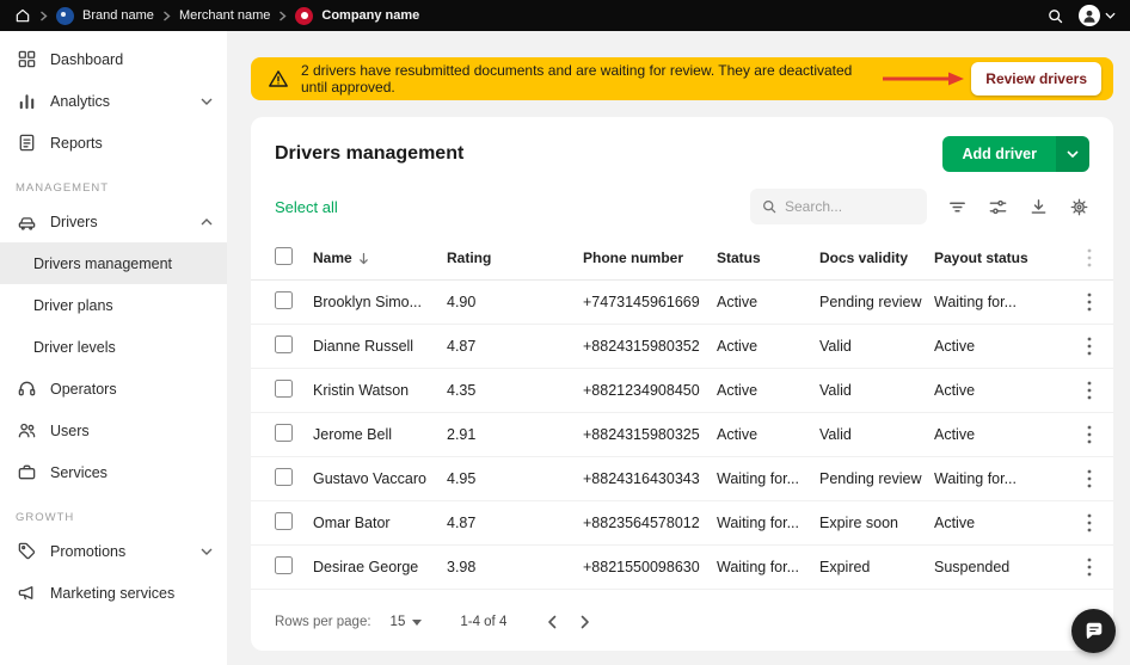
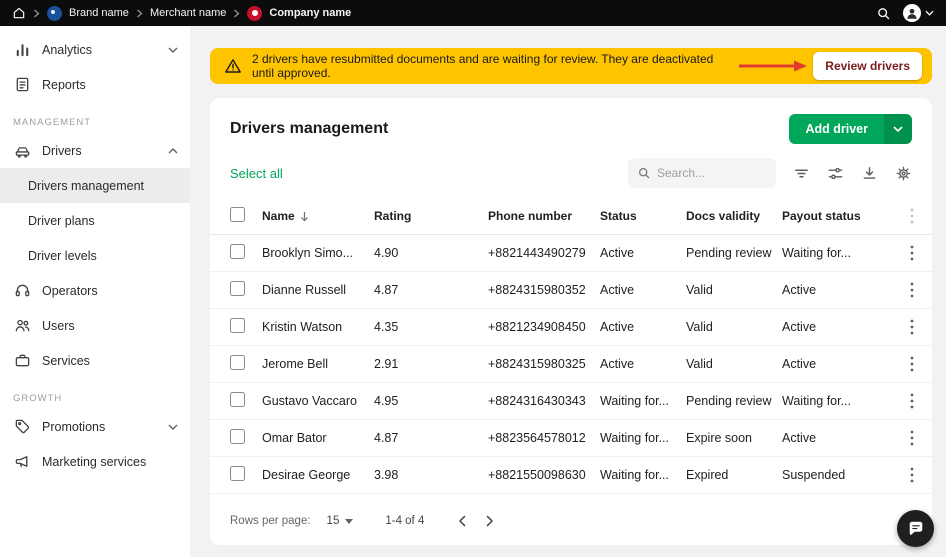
  Brand name
  Merchant name
  Company name
- Dashboard
  Analytics
  Reports
  MANAGEMENT
  Drivers
  Drivers management
  Driver plans
  Driver levels
  Operators
  Users
  Services
  GROWTH
  Promotions
  Marketing services
  2 drivers have resubmitted documents and are waiting for review. They are deactivated until approved.
  Review drivers
  Drivers management
  Add driver
  Select all
  Search...
  	Name	Rating	Phone number	Status	Docs validity	Payout status
- 	Brooklyn Simo...	4.90	+7473145961669	Active	Pending review	Waiting for...
+ 	Brooklyn Simo...	4.90	+8821443490279	Active	Pending review	Waiting for...
  	Dianne Russell	4.87	+8824315980352	Active	Valid	Active
  	Kristin Watson	4.35	+8821234908450	Active	Valid	Active
  	Jerome Bell	2.91	+8824315980325	Active	Valid	Active
  	Gustavo Vaccaro	4.95	+8824316430343	Waiting for...	Pending review	Waiting for...
  	Omar Bator	4.87	+8823564578012	Waiting for...	Expire soon	Active
  	Desirae George	3.98	+8821550098630	Waiting for...	Expired	Suspended
  Rows per page:
  15
  1-4 of 4
